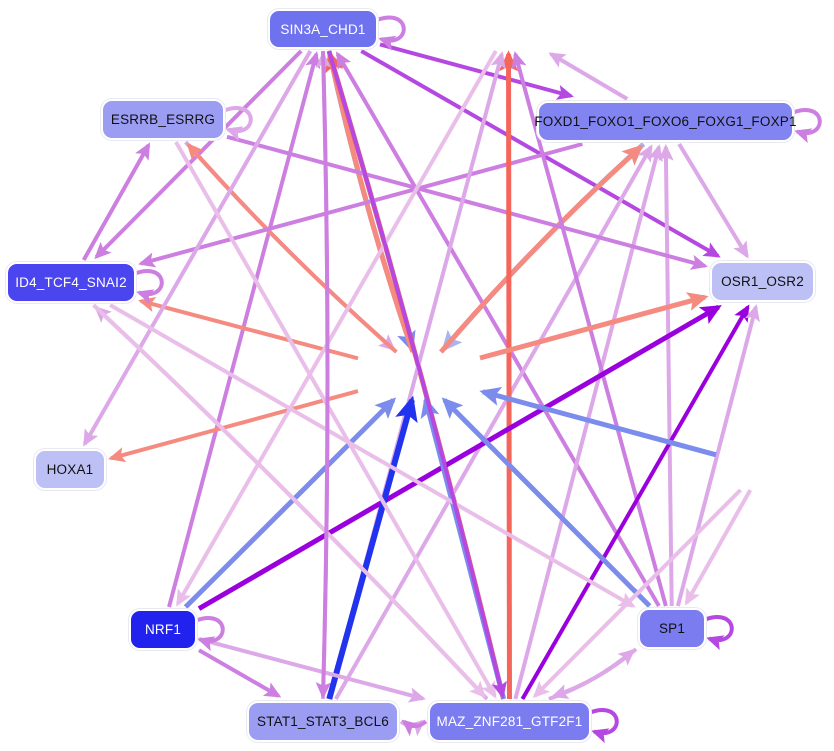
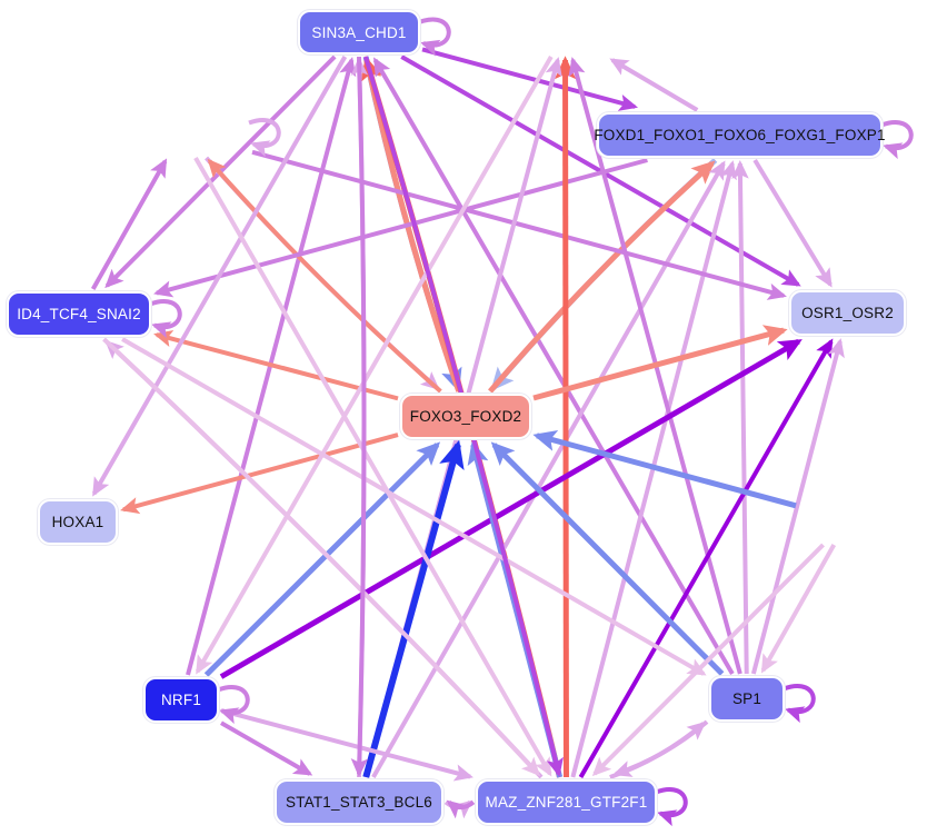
  SIN3A_CHD1
- ESRRB_ESRRG
  FOXD1_FOXO1_FOXO6_FOXG1_FOXP1
  ID4_TCF4_SNAI2
  OSR1_OSR2
+ FOXO3_FOXD2
  HOXA1
  NRF1
  SP1
  STAT1_STAT3_BCL6
  MAZ_ZNF281_GTF2F1
